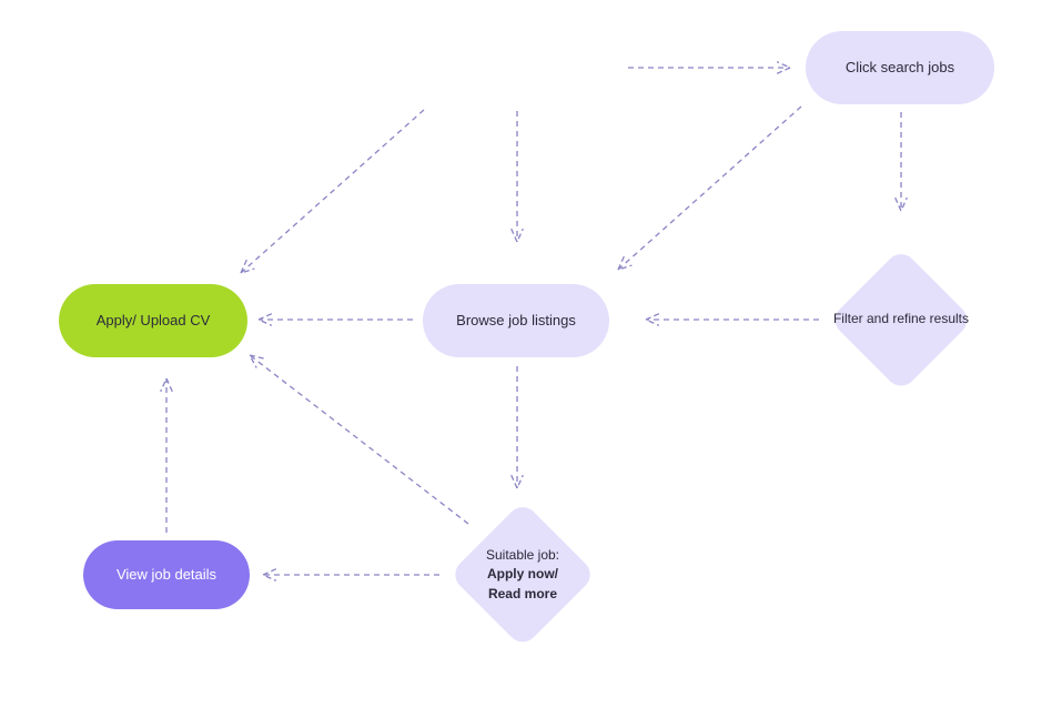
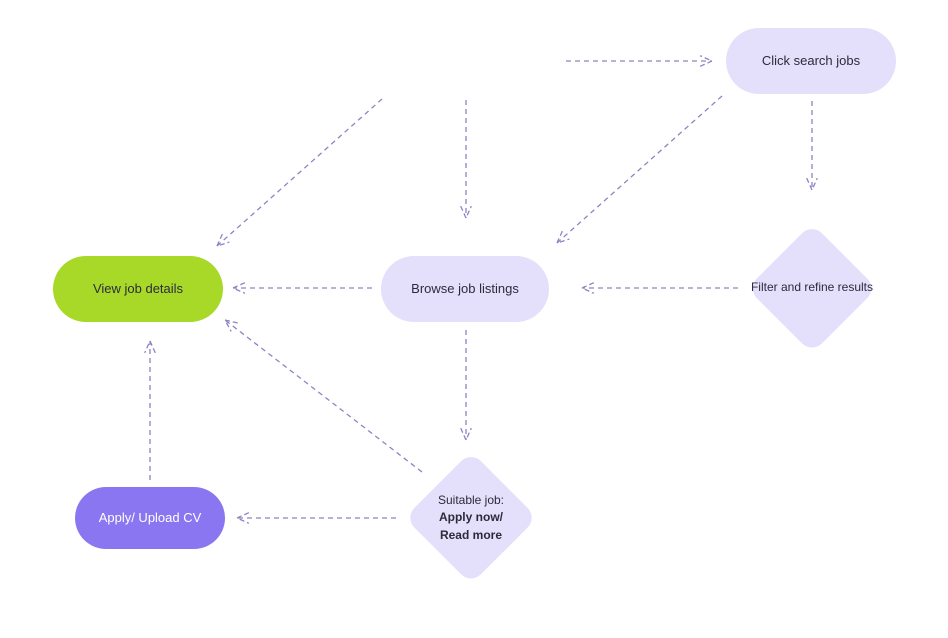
  Click search jobs
  Filter and refine results
  Browse job listings
- Apply/ Upload CV
+ View job details
  Suitable job:
  Apply now/
  Read more
- View job details
+ Apply/ Upload CV
